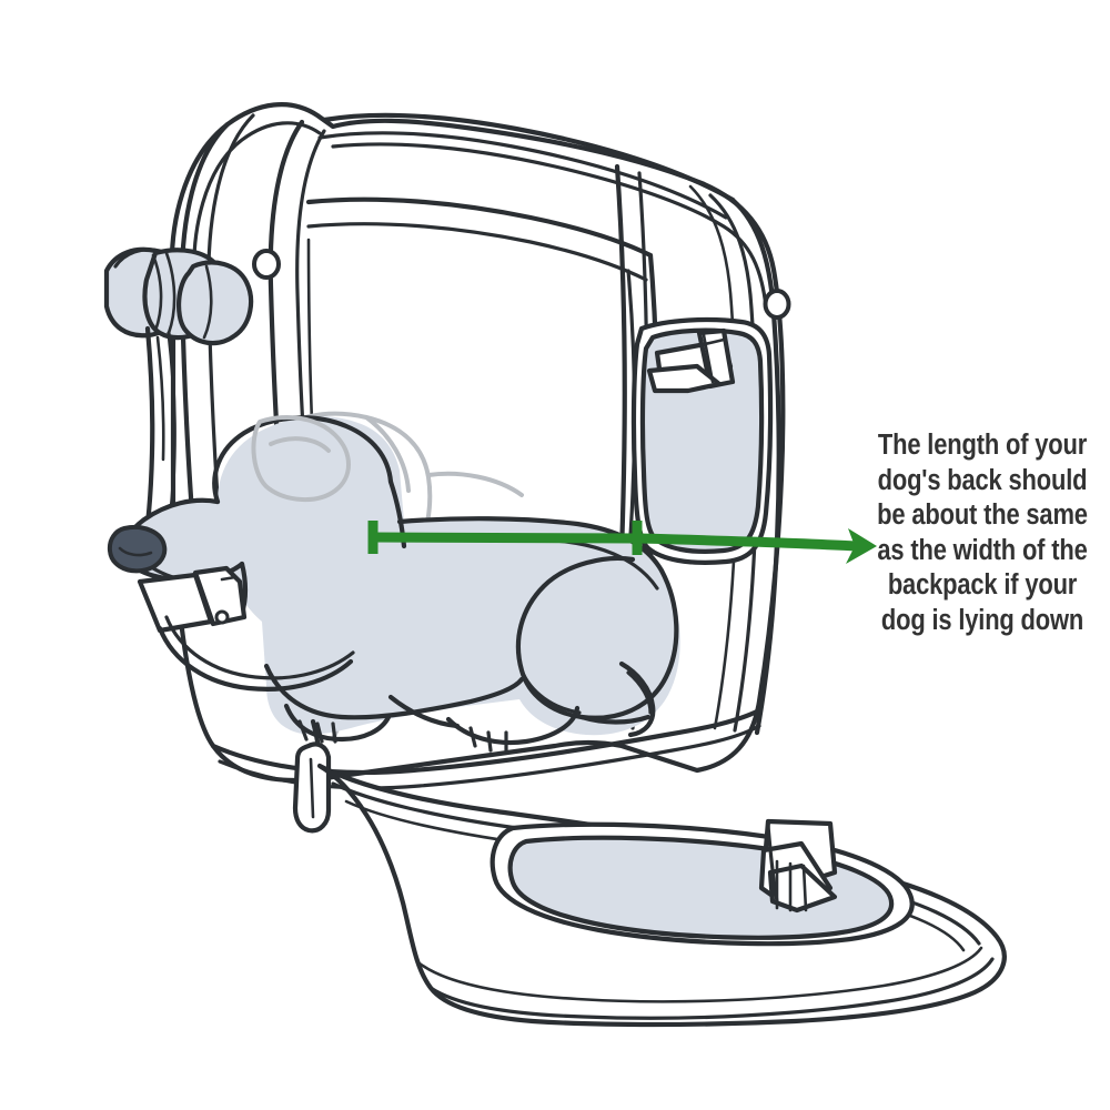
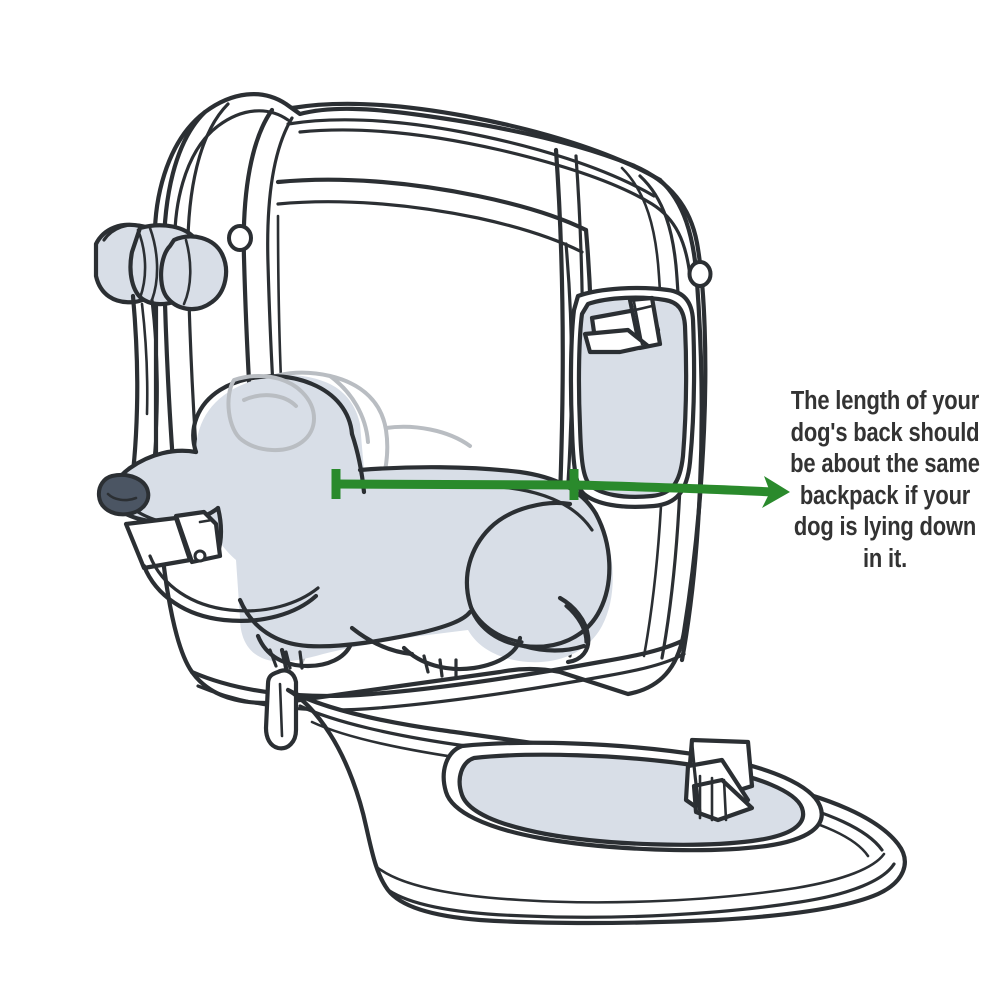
  The length of your
  dog's back should
  be about the same
- as the width of the
  backpack if your
  dog is lying down
+ in it.
